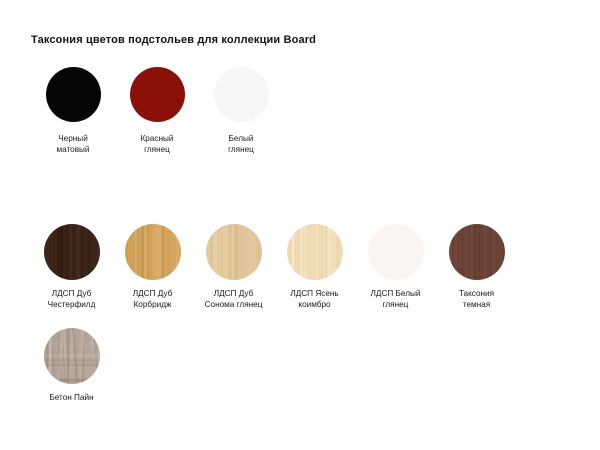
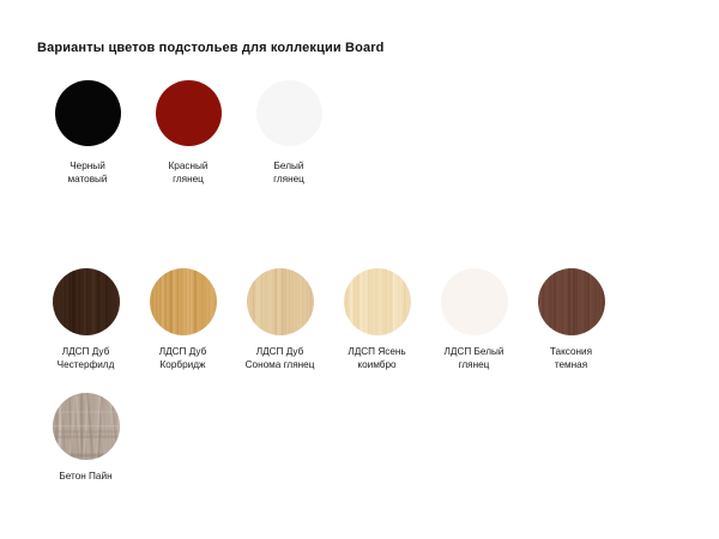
- Таксония цветов подстольев для коллекции Board
+ Варианты цветов подстольев для коллекции Board
  Черный
  матовый
  Красный
  глянец
  Белый
  глянец
  ЛДСП Дуб
  Честерфилд
  ЛДСП Дуб
  Корбридж
  ЛДСП Дуб
  Сонома глянец
  ЛДСП Ясень
  коимбро
  ЛДСП Белый
  глянец
  Таксония
  темная
  Бетон Пайн
